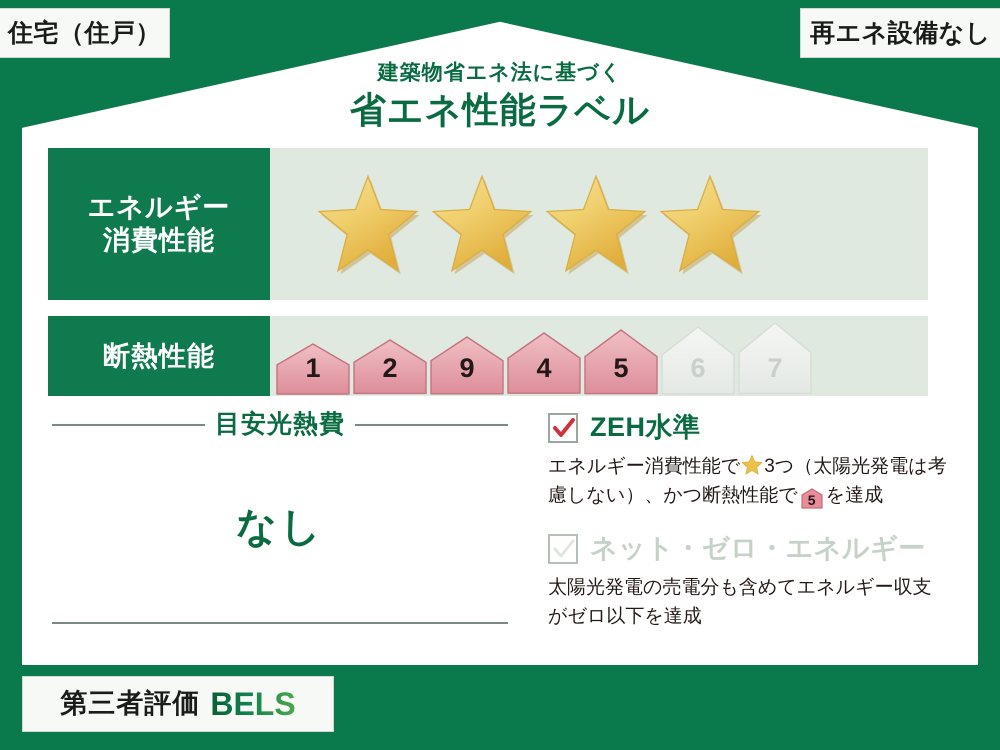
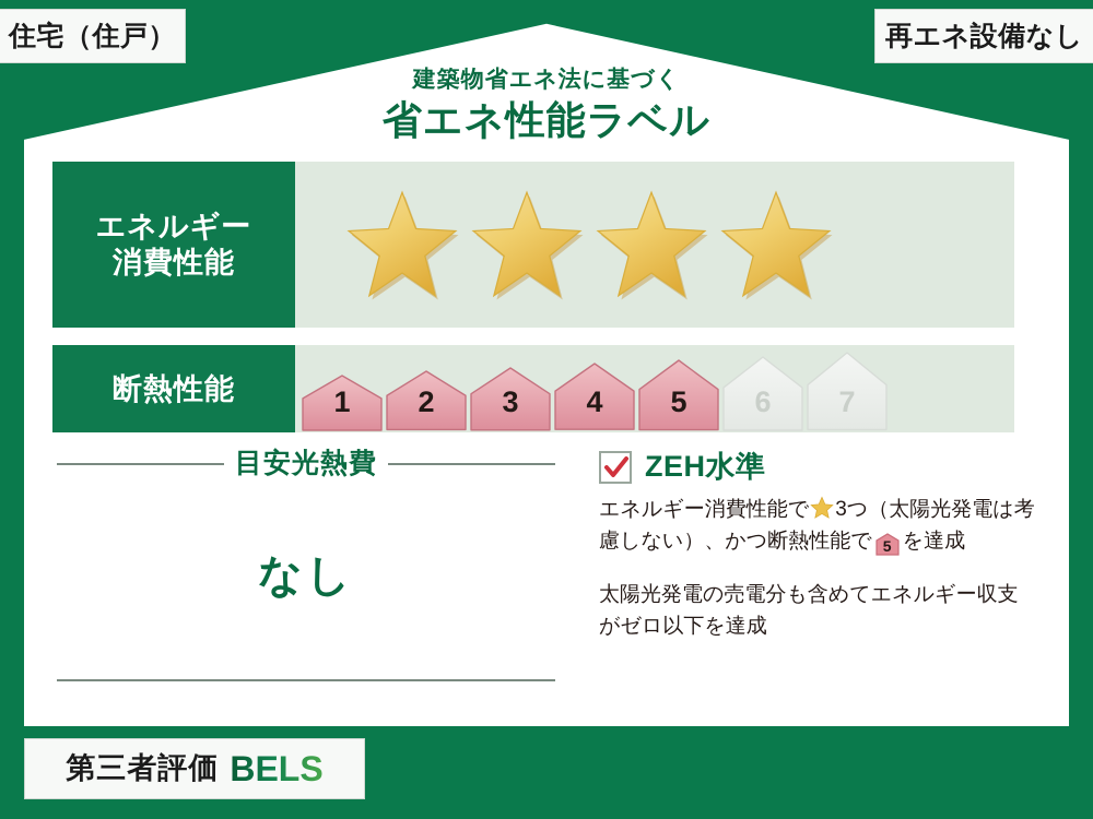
  住宅（住戸）
  再エネ設備なし
  建築物省エネ法に基づく
  省エネ性能ラベル
  エネルギー
  消費性能
  断熱性能
  1
  2
- 9
+ 3
  4
  5
  6
  7
  目安光熱費
  なし
  ZEH水準
  エネルギー消費性能で 3つ（太陽光発電は考慮しない）、かつ断熱性能で 5 を達成
- ネット・ゼロ・エネルギー
  太陽光発電の売電分も含めてエネルギー収支がゼロ以下を達成
  第三者評価
  BELS
